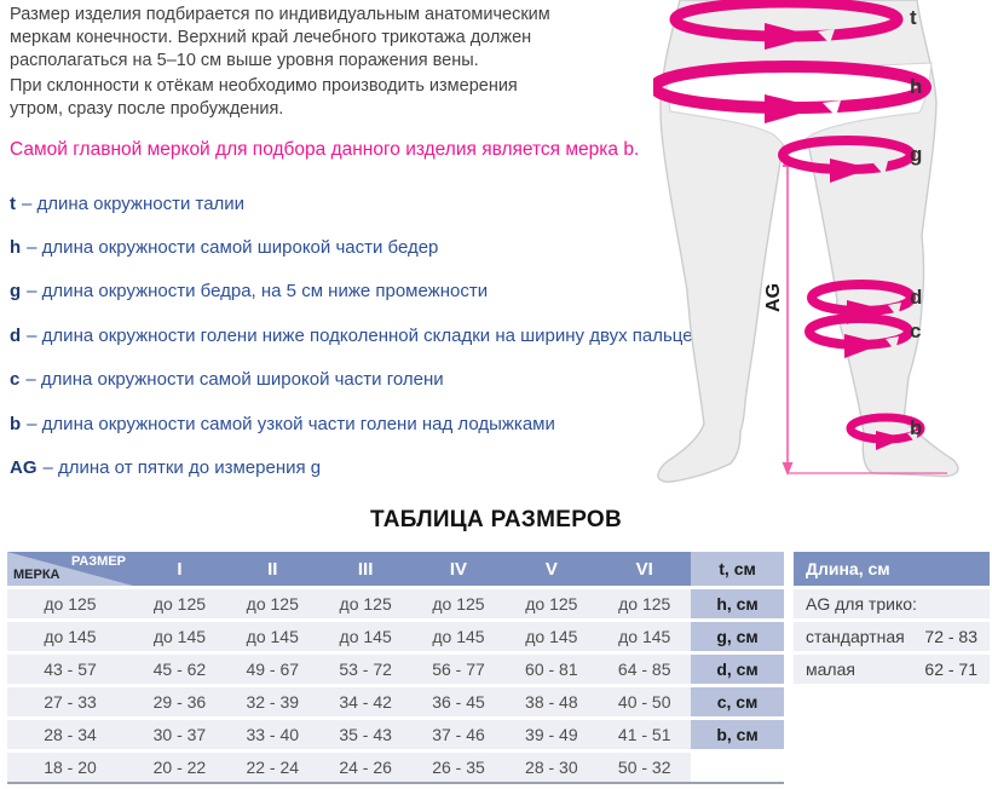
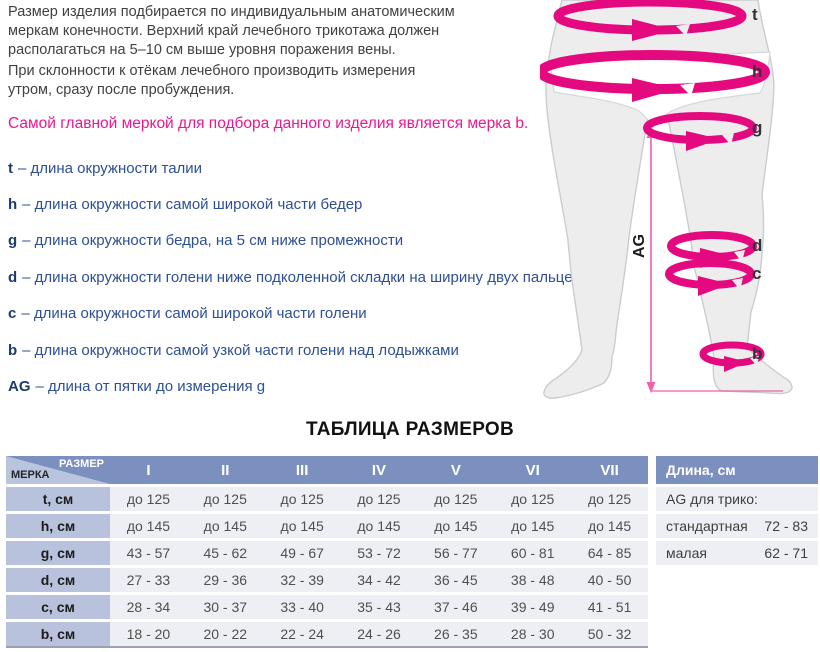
  Размер изделия подбирается по индивидуальным анатомическим меркам конечности. Верхний край лечебного трикотажа должен располагаться на 5–10 см выше уровня поражения вены.
- При склонности к отёкам необходимо производить измерения утром, сразу после пробуждения.
+ При склонности к отёкам лечебного производить измерения утром, сразу после пробуждения.
  Самой главной меркой для подбора данного изделия является мерка b.
  t
  – длина окружности талии
  h
  – длина окружности самой широкой части бедер
  g
  – длина окружности бедра, на 5 см ниже промежности
  d
  – длина окружности голени ниже подколенной складки на ширину двух пальце
  c
  – длина окружности самой широкой части голени
  b
  – длина окружности самой узкой части голени над лодыжками
  AG
  – длина от пятки до измерения g
  t
  h
  g
  d
  c
  b
  ТАБЛИЦА РАЗМЕРОВ
  РАЗМЕР
  МЕРКА
  I
  II
  III
  IV
  V
  VI
+ VII
  t, см
  до 125
  до 125
  до 125
  до 125
  до 125
  до 125
  до 125
  h, см
  до 145
  до 145
  до 145
  до 145
  до 145
  до 145
  до 145
  g, см
  43 - 57
  45 - 62
  49 - 67
  53 - 72
  56 - 77
  60 - 81
  64 - 85
  d, см
  27 - 33
  29 - 36
  32 - 39
  34 - 42
  36 - 45
  38 - 48
  40 - 50
  c, см
  28 - 34
  30 - 37
  33 - 40
  35 - 43
  37 - 46
  39 - 49
  41 - 51
  b, см
  18 - 20
  20 - 22
  22 - 24
  24 - 26
  26 - 35
  28 - 30
  50 - 32
  Длина, см
  AG для трико:
  стандартная
  72 - 83
  малая
  62 - 71
